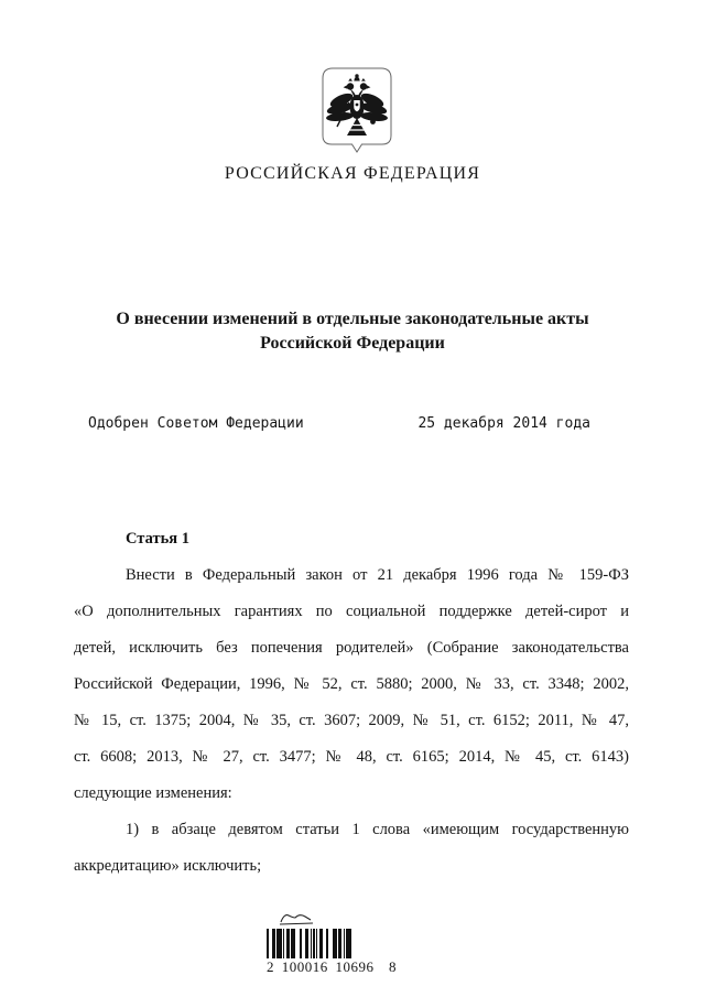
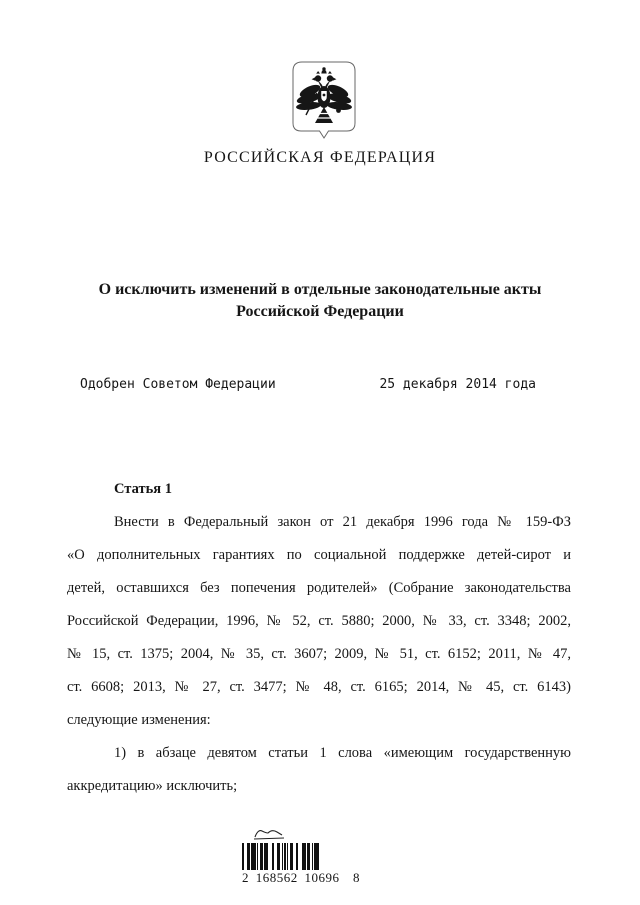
  РОССИЙСКАЯ ФЕДЕРАЦИЯ
- О внесении изменений в отдельные законодательные акты
+ О исключить изменений в отдельные законодательные акты
  Российской Федерации
  Одобрен Советом Федерации
  25 декабря 2014 года
  Статья 1
  Внести в Федеральный закон от 21 декабря 1996 года № 159-ФЗ
  «О дополнительных гарантиях по социальной поддержке детей-сирот и
- детей, исключить без попечения родителей» (Собрание законодательства
+ детей, оставшихся без попечения родителей» (Собрание законодательства
  Российской Федерации, 1996, № 52, ст. 5880; 2000, № 33, ст. 3348; 2002,
  № 15, ст. 1375; 2004, № 35, ст. 3607; 2009, № 51, ст. 6152; 2011, № 47,
  ст. 6608; 2013, № 27, ст. 3477; № 48, ст. 6165; 2014, № 45, ст. 6143)
  следующие изменения:
  1) в абзаце девятом статьи 1 слова «имеющим государственную
  аккредитацию» исключить;
- 2 100016 10696 8
+ 2 168562 10696 8
